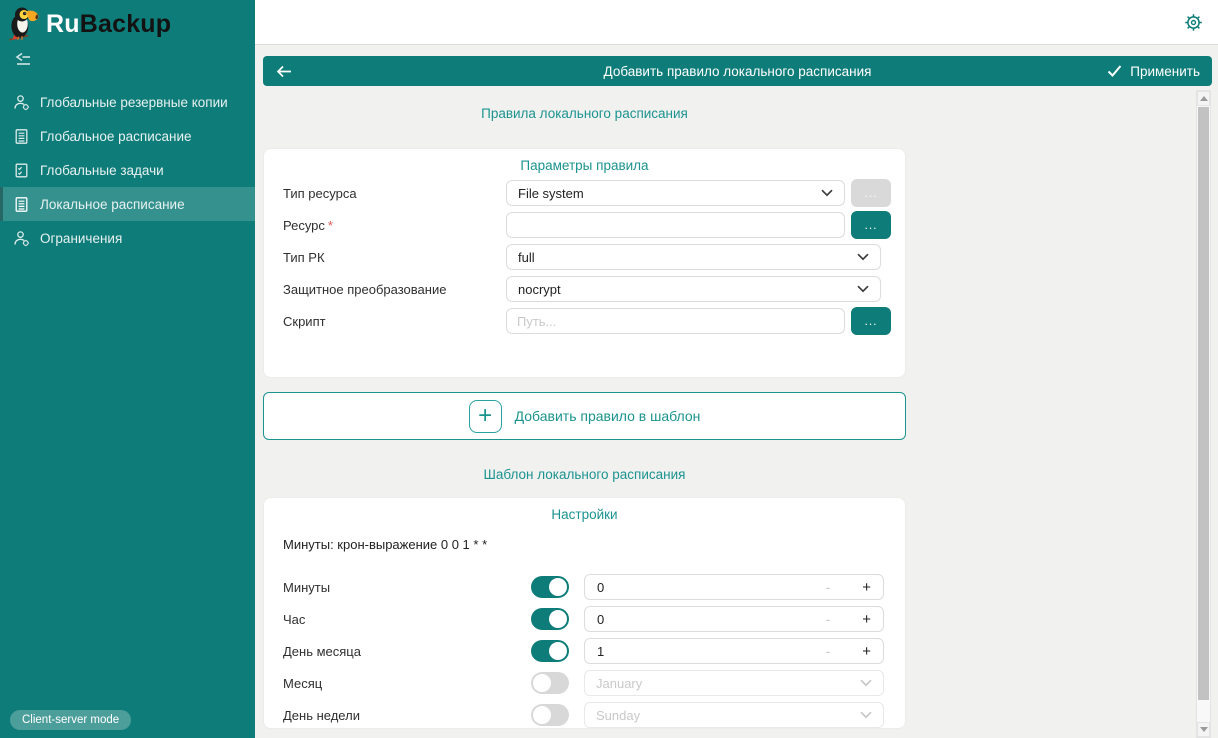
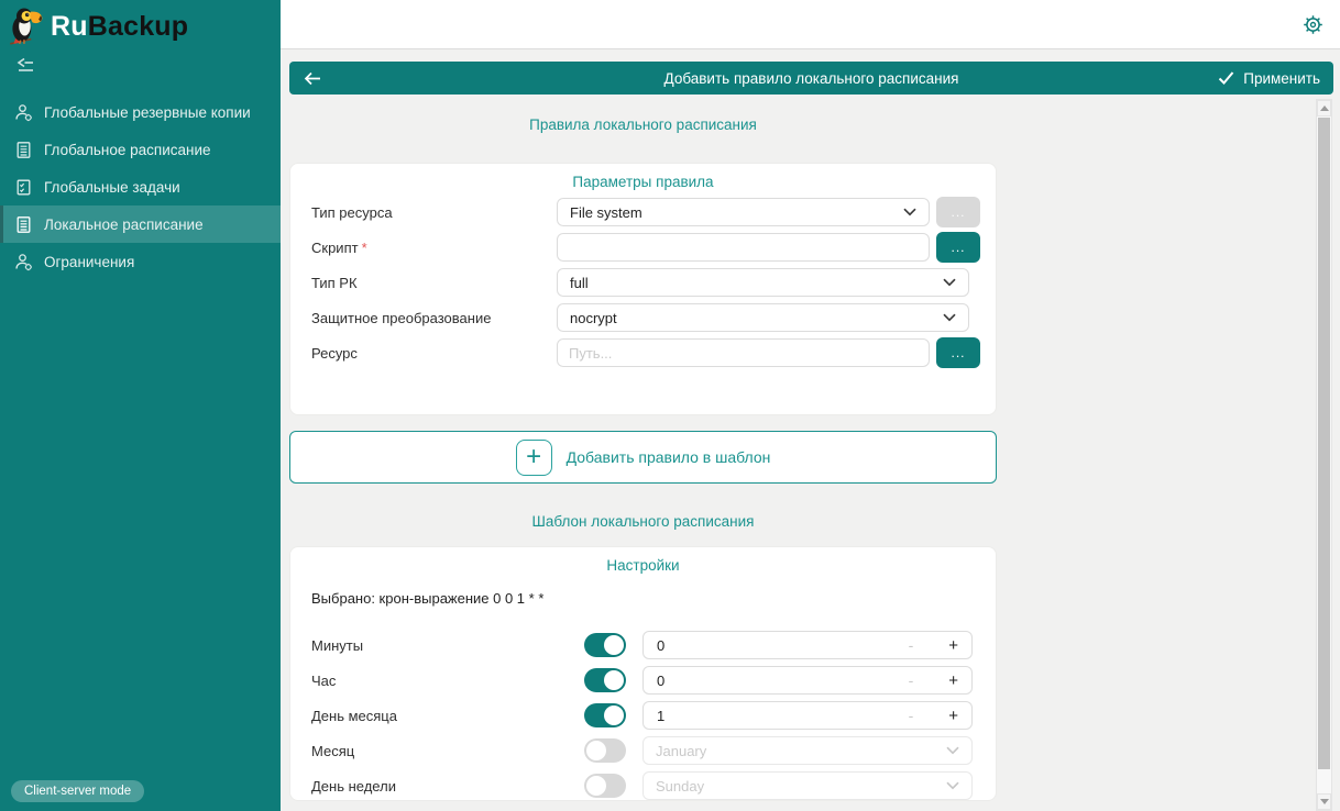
  RuBackup
  Глобальные резервные копии
  Глобальное расписание
  Глобальные задачи
  Локальное расписание
  Ограничения
  Client-server mode
  Добавить правило локального расписания
  Применить
  Правила локального расписания
  Параметры правила
  Тип ресурса
  File system
  ...
- Ресурс *
+ Скрипт *
  ...
  Тип РК
  full
  Защитное преобразование
  nocrypt
- Скрипт
+ Ресурс
  Путь...
  ...
  +
  Добавить правило в шаблон
  Шаблон локального расписания
  Настройки
- Минуты: крон-выражение 0 0 1 * *
+ Выбрано: крон-выражение 0 0 1 * *
  Минуты
  0
  -
  +
  Час
  0
  -
  +
  День месяца
  1
  -
  +
  Месяц
  January
  День недели
  Sunday
